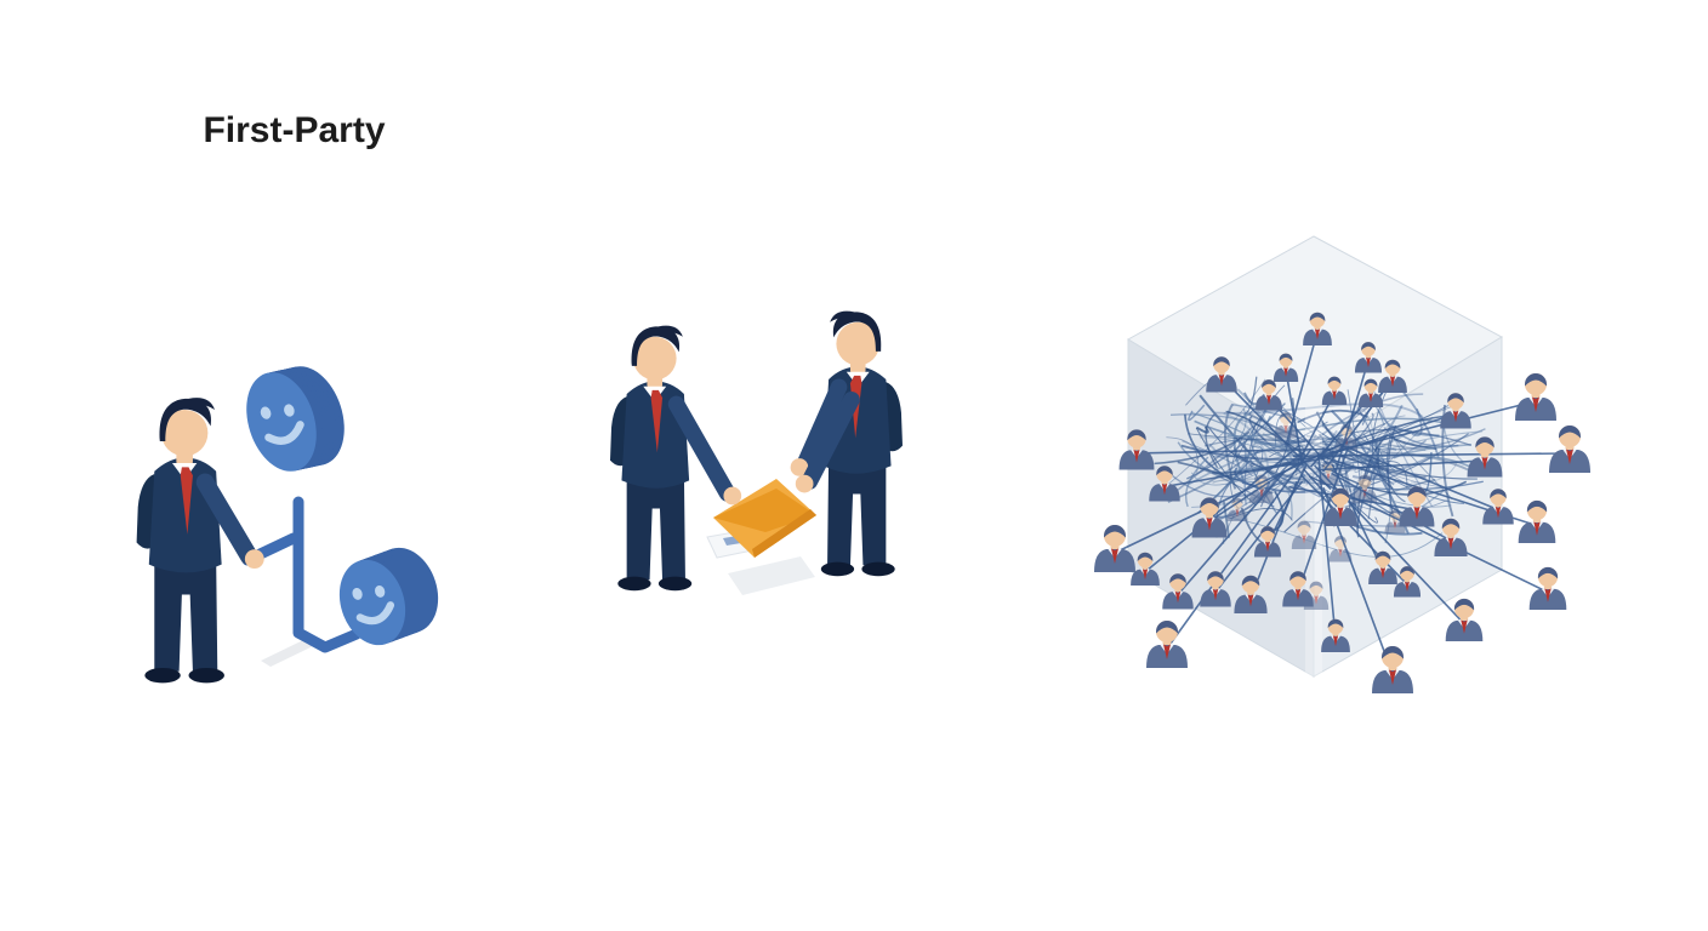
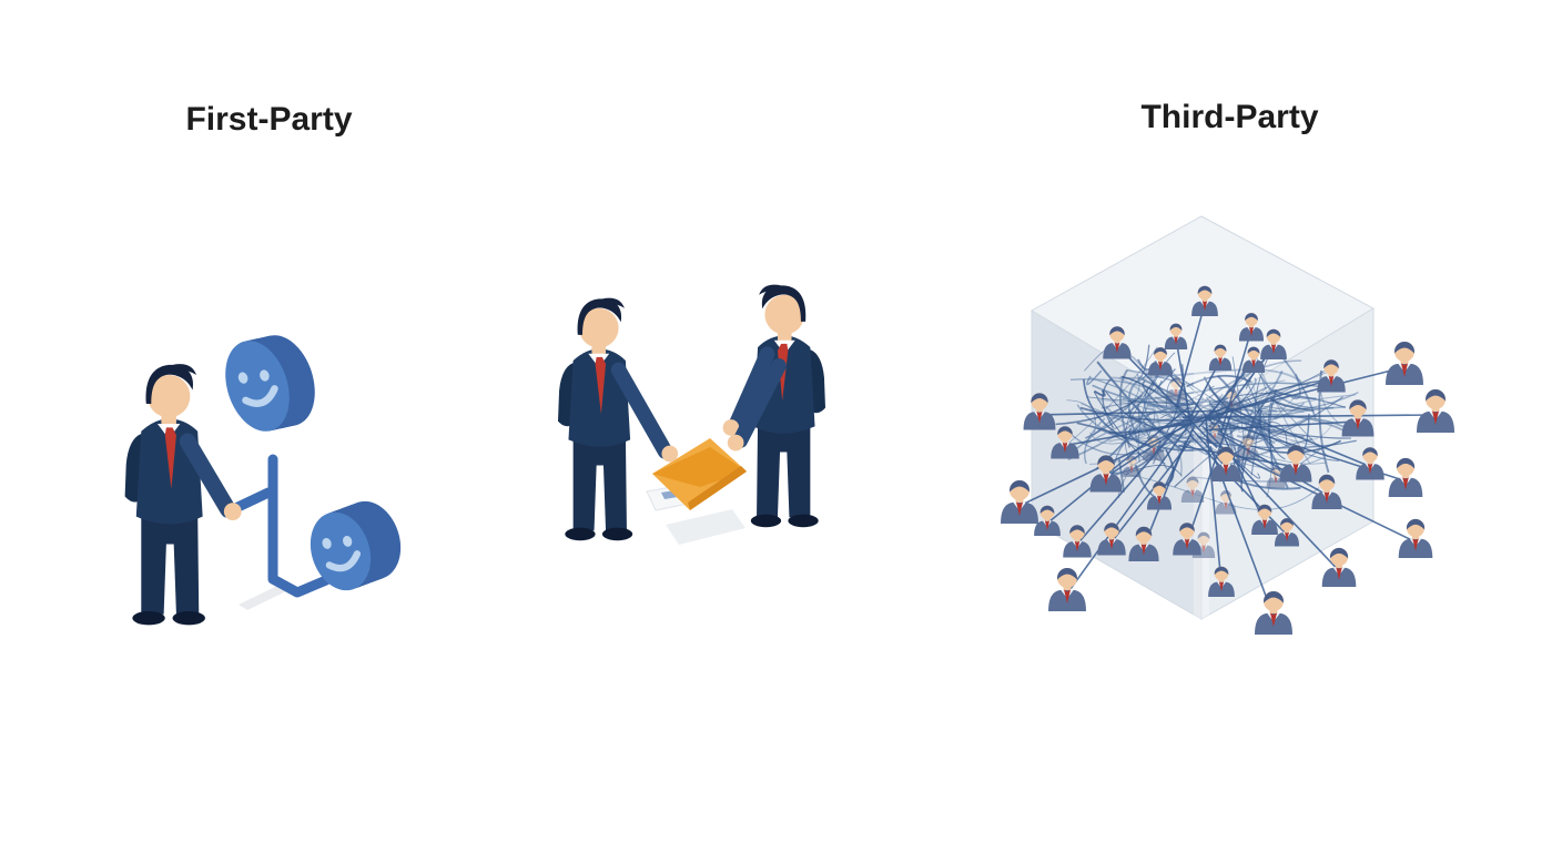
  First-Party
+ Third-Party
